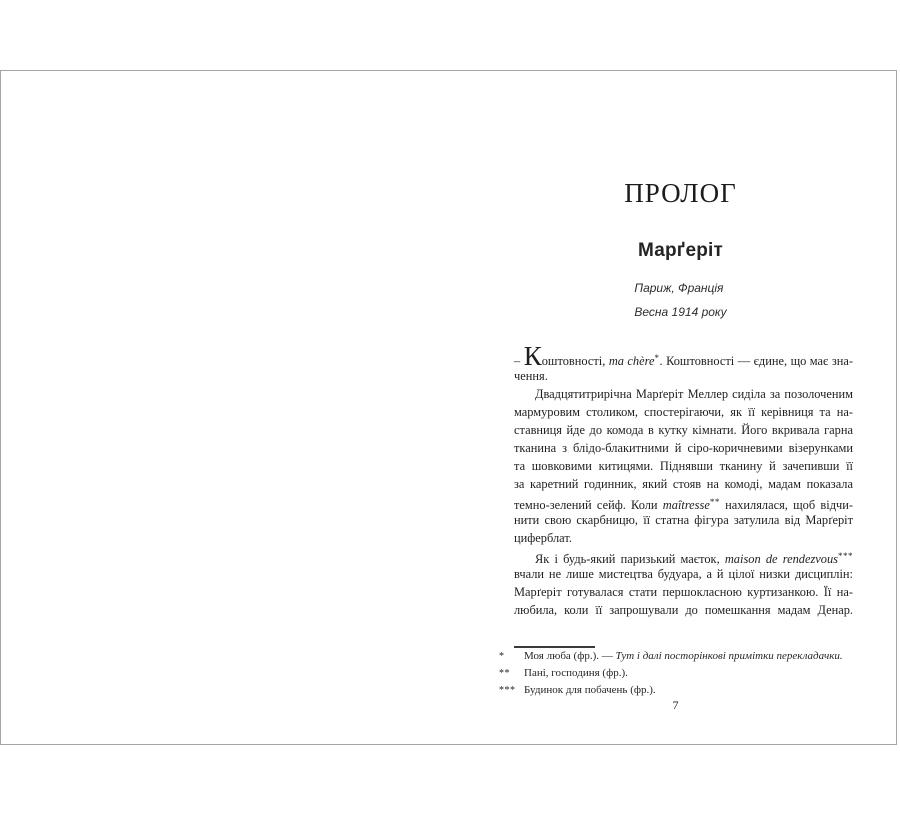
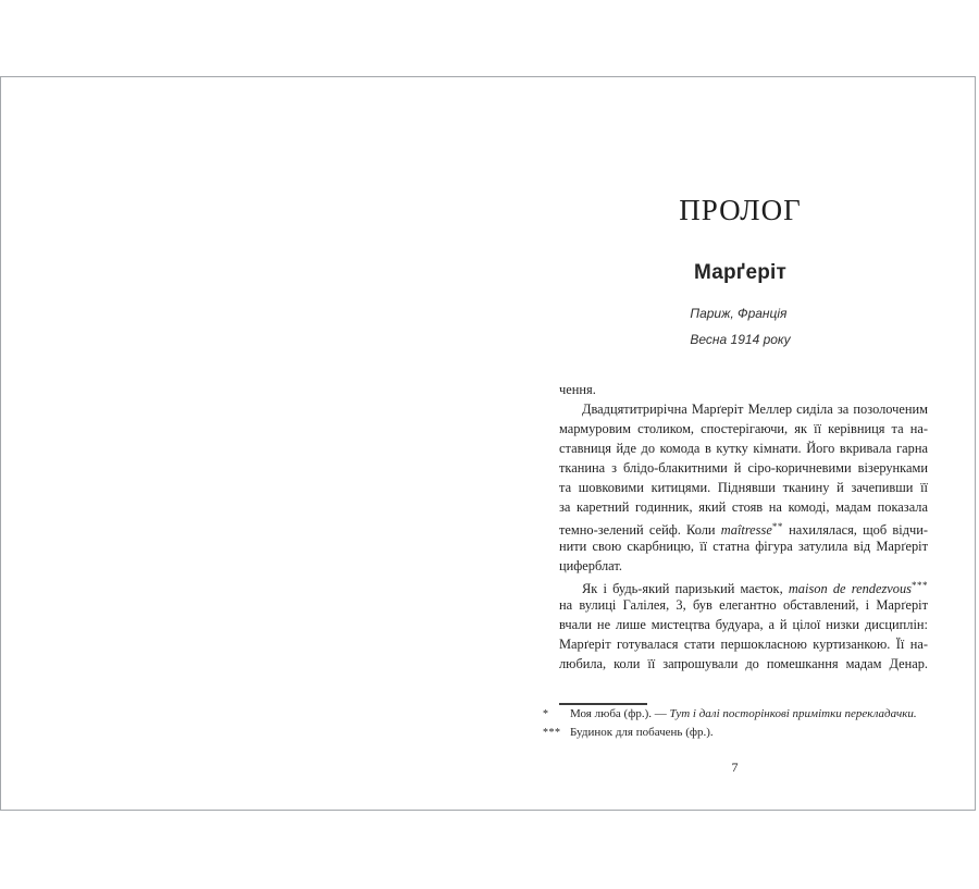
  ПРОЛОГ
  Марґеріт
  Париж, Франція
  Весна 1914 року
- – Коштовності, ma chère*. Коштовності — єдине, що має зна-
  чення.
  Двадцятитрирічна Марґеріт Меллер сиділа за позолоченим
  мармуровим столиком, спостерігаючи, як її керівниця та на-
  ставниця йде до комода в кутку кімнати. Його вкривала гарна
  тканина з блідо-блакитними й сіро-коричневими візерунками
  та шовковими китицями. Піднявши тканину й зачепивши її
  за каретний годинник, який стояв на комоді, мадам показала
  темно-зелений сейф. Коли maîtresse** нахилялася, щоб відчи-
  нити свою скарбницю, її статна фігура затулила від Марґеріт
  циферблат.
  Як і будь-який паризький маєток, maison de rendezvous***
+ на вулиці Галілея, 3, був елегантно обставлений, і Марґеріт
  вчали не лише мистецтва будуара, а й цілої низки дисциплін:
  Марґеріт готувалася стати першокласною куртизанкою. Її на-
  любила, коли її запрошували до помешкання мадам Денар.
  *
  Моя люба (фр.). — Тут і далі посторінкові примітки перекладачки.
- **
- Пані, господиня (фр.).
  ***
  Будинок для побачень (фр.).
  7
